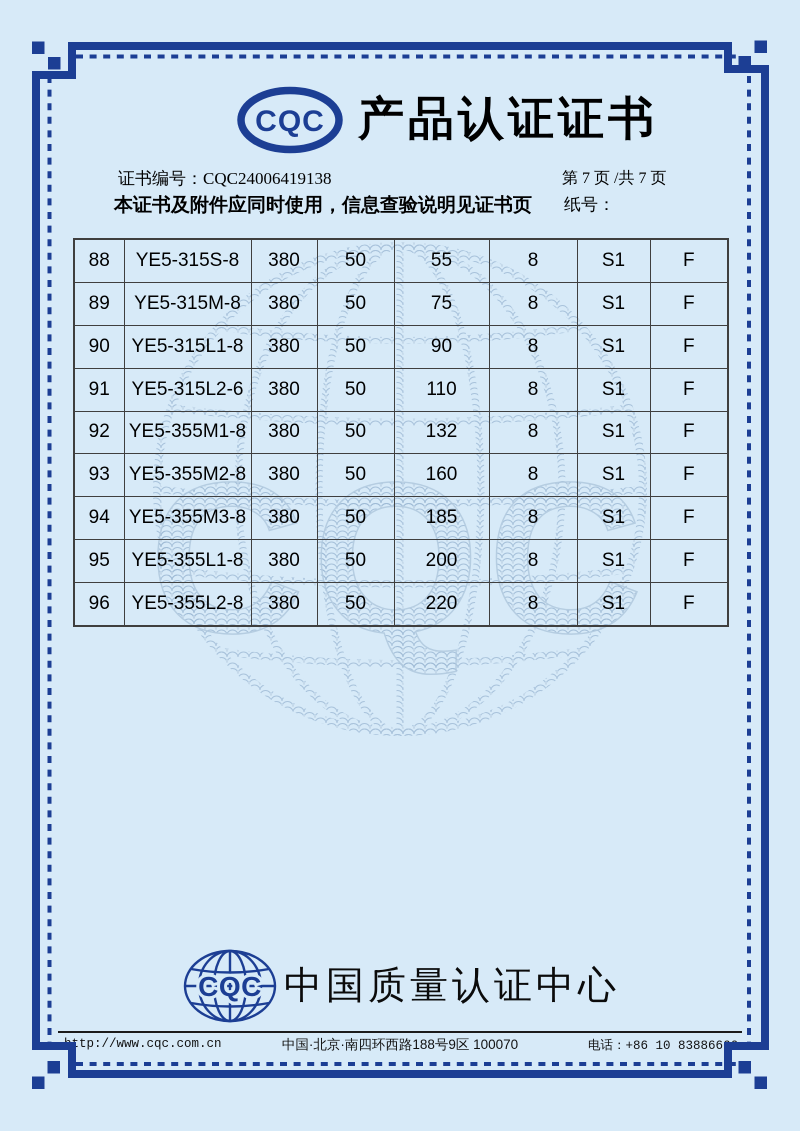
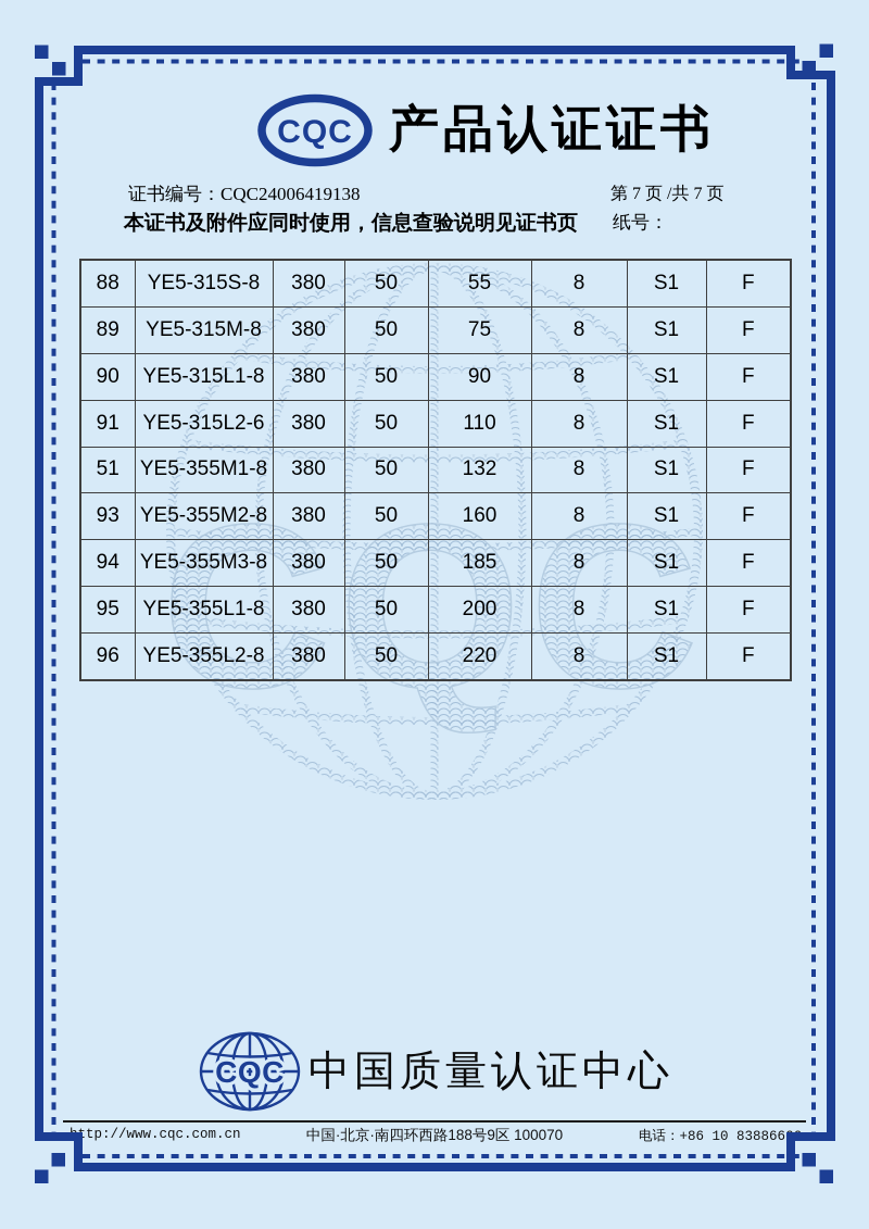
  CQC
  CQC
  产品认证证书
  证书编号：CQC24006419138
  第 7 页 /共 7 页
  本证书及附件应同时使用，信息查验说明见证书页
  纸号：
  88	YE5-315S-8	380	50	55	8	S1	F
  89	YE5-315M-8	380	50	75	8	S1	F
  90	YE5-315L1-8	380	50	90	8	S1	F
  91	YE5-315L2-6	380	50	110	8	S1	F
- 92	YE5-355M1-8	380	50	132	8	S1	F
+ 51	YE5-355M1-8	380	50	132	8	S1	F
  93	YE5-355M2-8	380	50	160	8	S1	F
  94	YE5-355M3-8	380	50	185	8	S1	F
  95	YE5-355L1-8	380	50	200	8	S1	F
  96	YE5-355L2-8	380	50	220	8	S1	F
  CQC
  中国质量认证中心
  tp://www.cqc.com.cn
  中国·北京·南四环西路188号9区 100070
  电话：+86 10 838866
